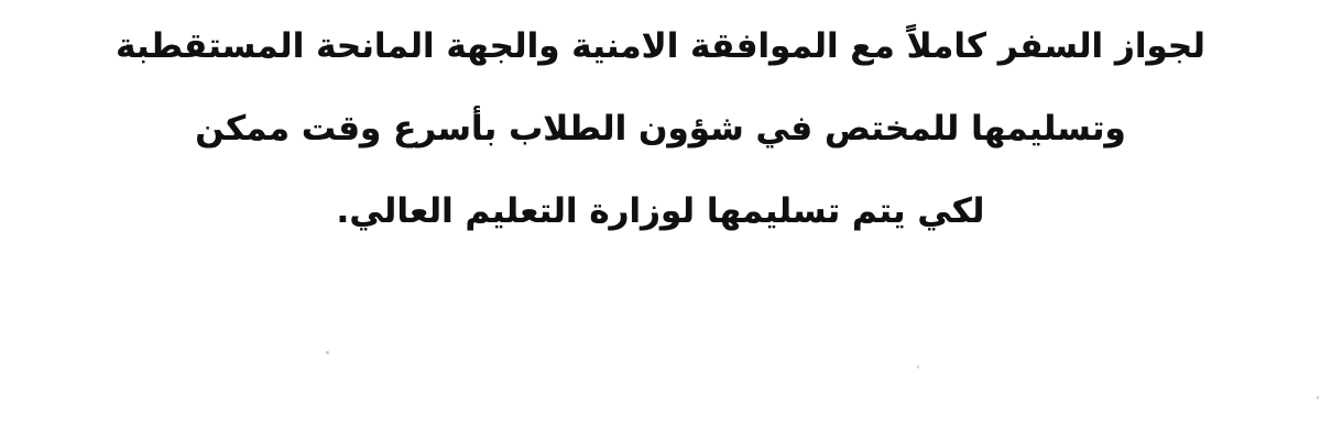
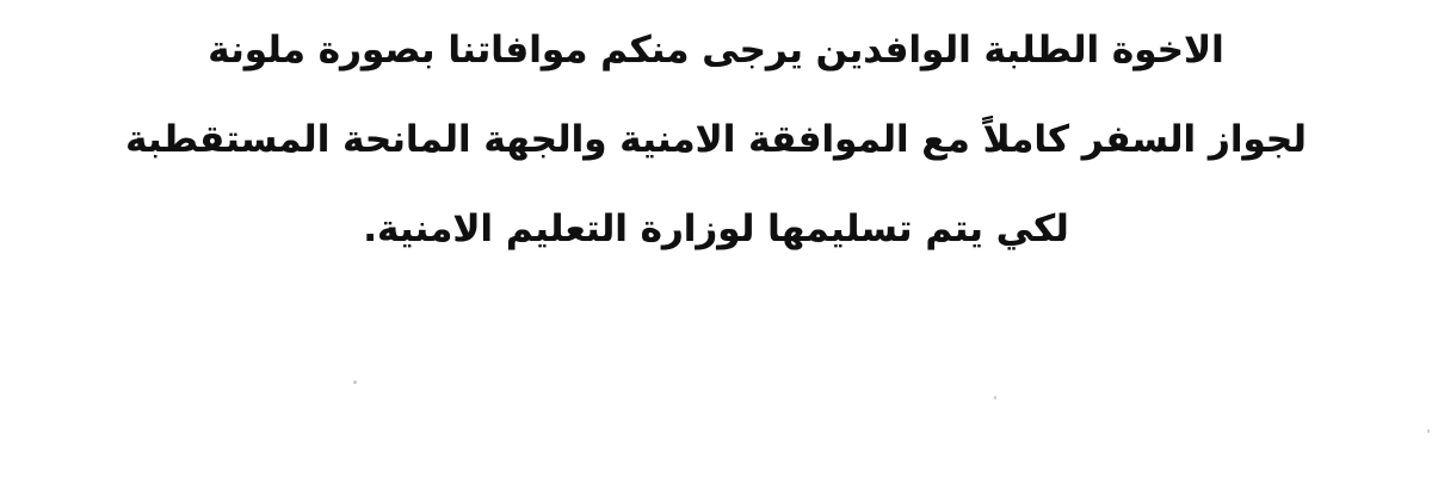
+ الاخوة الطلبة الوافدين يرجى منكم موافاتنا بصورة ملونة
  لجواز السفر كاملاً مع الموافقة الامنية والجهة المانحة المستقطبة
- وتسليمها للمختص في شؤون الطلاب بأسرع وقت ممكن
- لكي يتم تسليمها لوزارة التعليم العالي.
+ لكي يتم تسليمها لوزارة التعليم الامنية.
